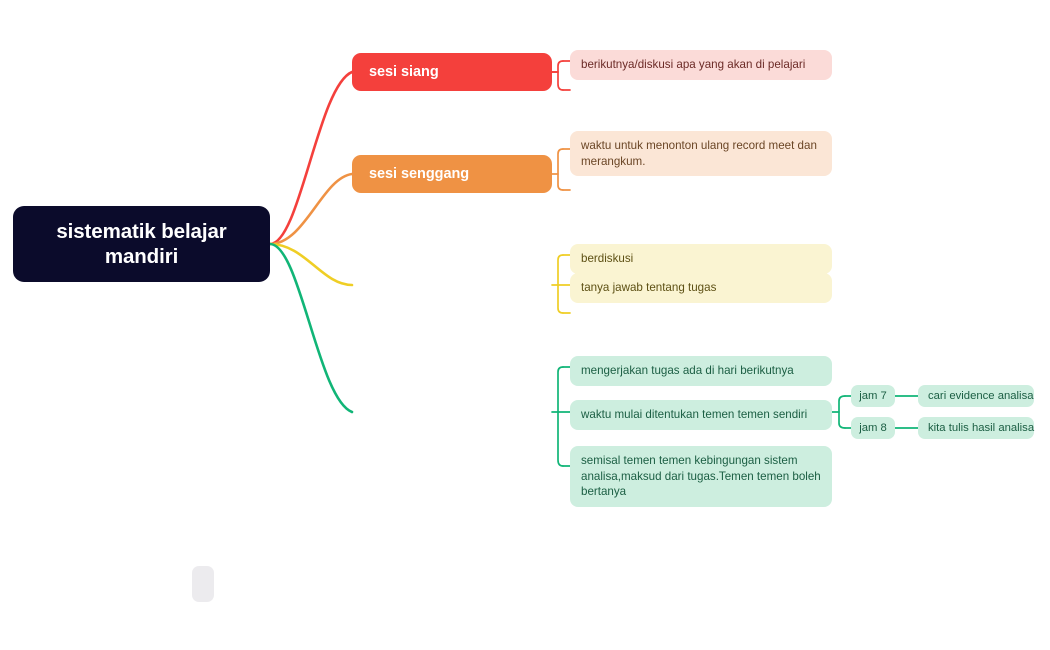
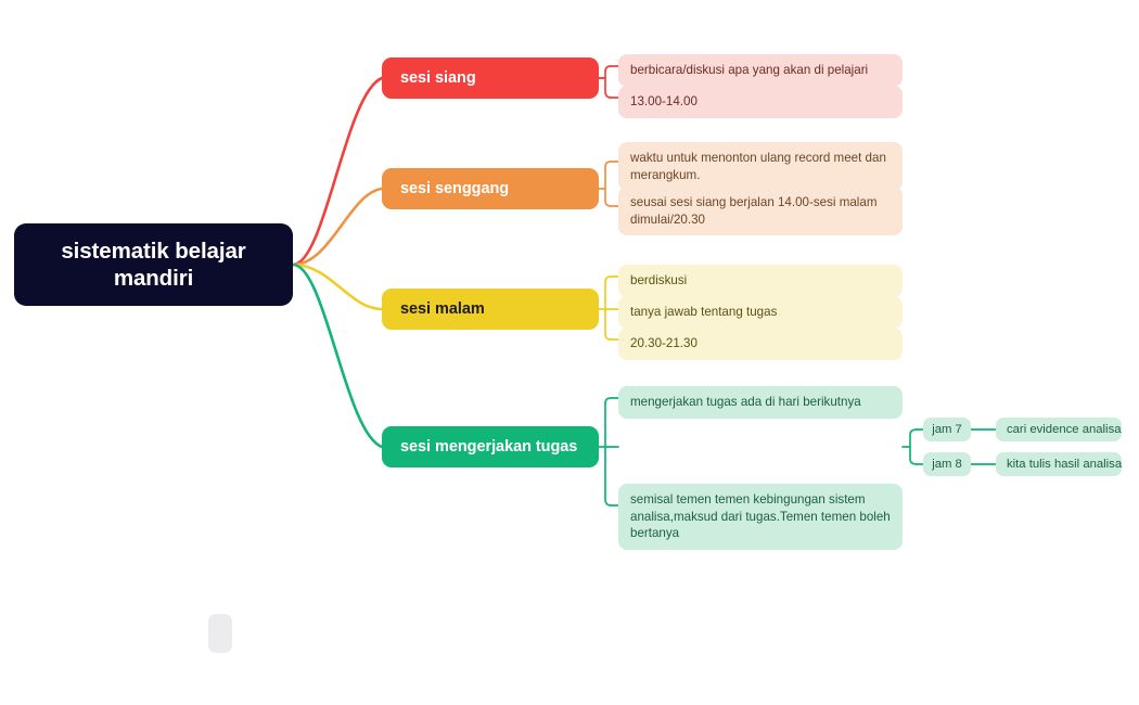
  sistematik belajar mandiri
  sesi siang
- berikutnya/diskusi apa yang akan di pelajari
+ berbicara/diskusi apa yang akan di pelajari
+ 13.00-14.00
  sesi senggang
  waktu untuk menonton ulang record meet dan merangkum.
+ seusai sesi siang berjalan 14.00-sesi malam dimulai/20.30
+ sesi malam
  berdiskusi
  tanya jawab tentang tugas
+ 20.30-21.30
+ sesi mengerjakan tugas
  mengerjakan tugas ada di hari berikutnya
- waktu mulai ditentukan temen temen sendiri
  semisal temen temen kebingungan sistem analisa,maksud dari tugas.Temen temen boleh bertanya
  jam 7
  jam 8
  cari evidence analisa
  kita tulis hasil analisa
